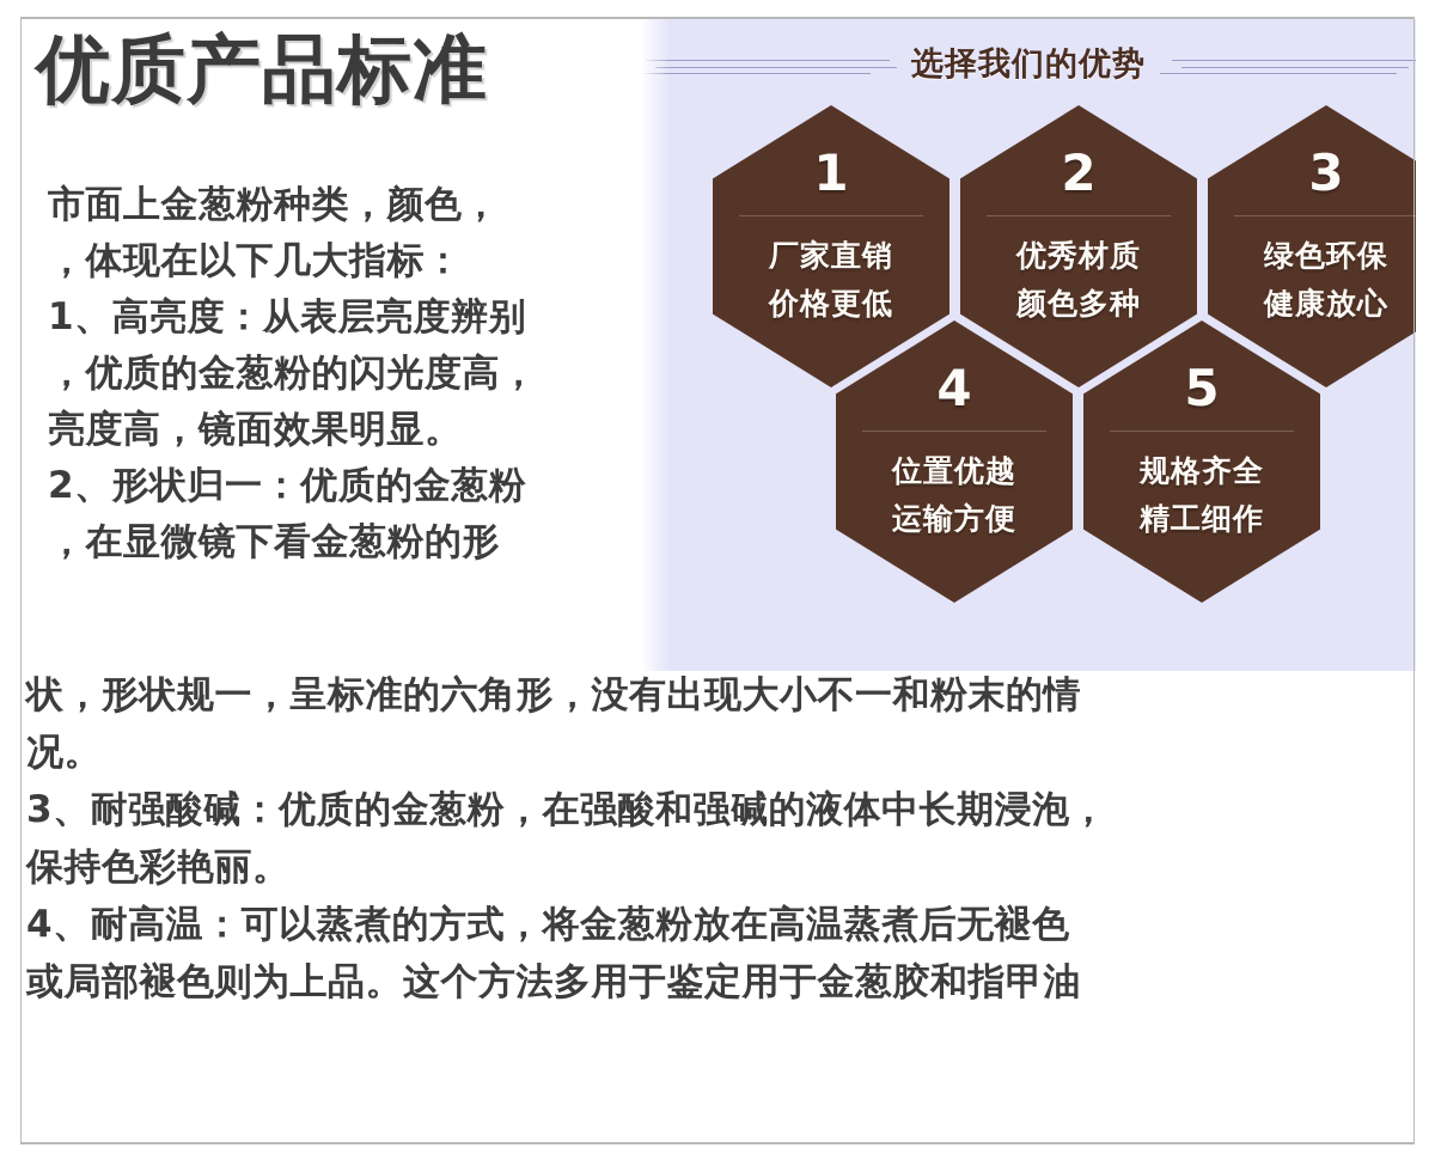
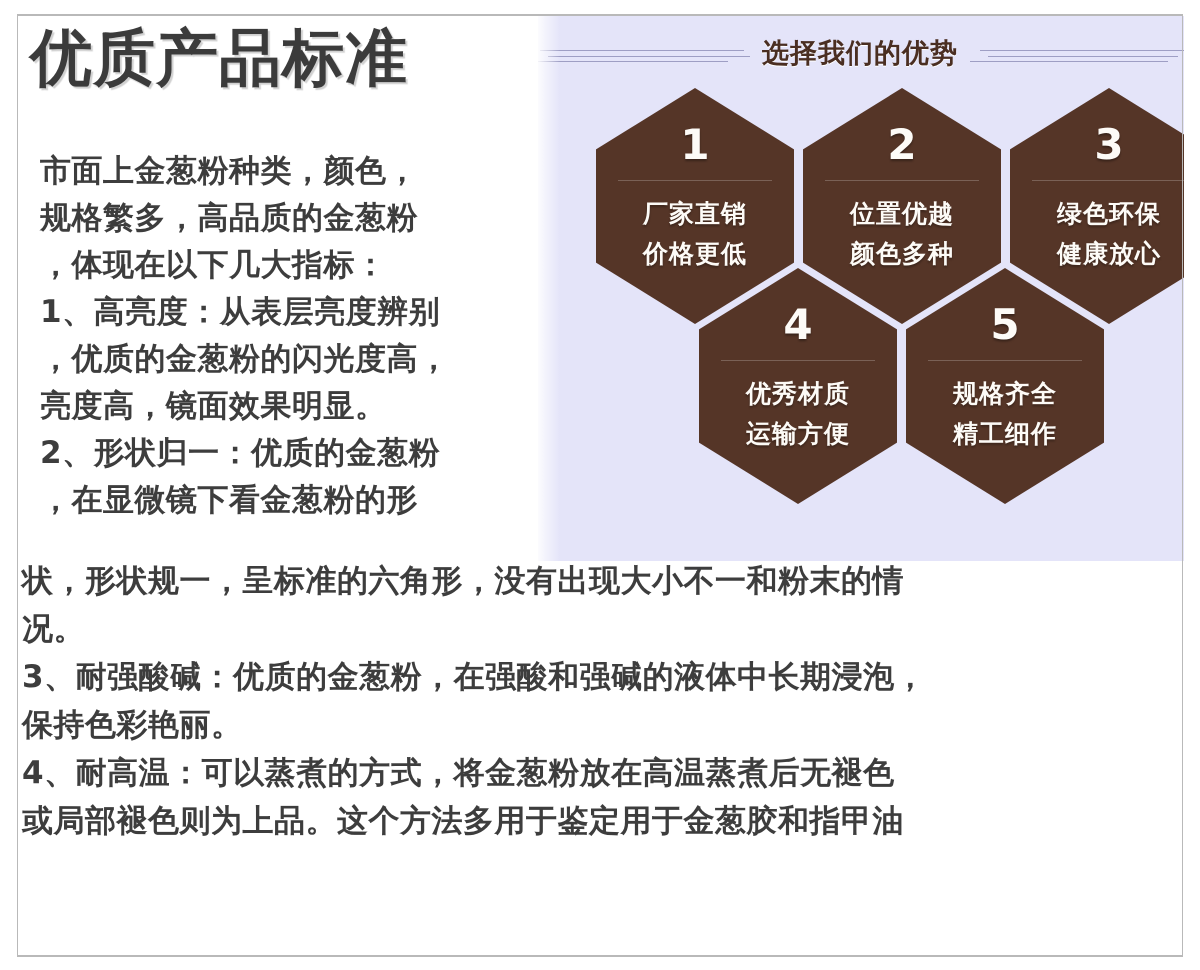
  选择我们的优势
  1
  厂家直销
  价格更低
  2
- 优秀材质
+ 位置优越
  颜色多种
  3
  绿色环保
  健康放心
  4
- 位置优越
+ 优秀材质
  运输方便
  5
  规格齐全
  精工细作
  优质产品标准
  市面上金葱粉种类，颜色，
+ 规格繁多，高品质的金葱粉
  ，体现在以下几大指标：
  1、高亮度：从表层亮度辨别
  ，优质的金葱粉的闪光度高，
  亮度高，镜面效果明显。
  2、形状归一：优质的金葱粉
  ，在显微镜下看金葱粉的形
  状，形状规一，呈标准的六角形，没有出现大小不一和粉末的情
  况。
  3、耐强酸碱：优质的金葱粉，在强酸和强碱的液体中长期浸泡，
  保持色彩艳丽。
  4、耐高温：可以蒸煮的方式，将金葱粉放在高温蒸煮后无褪色
  或局部褪色则为上品。这个方法多用于鉴定用于金葱胶和指甲油
